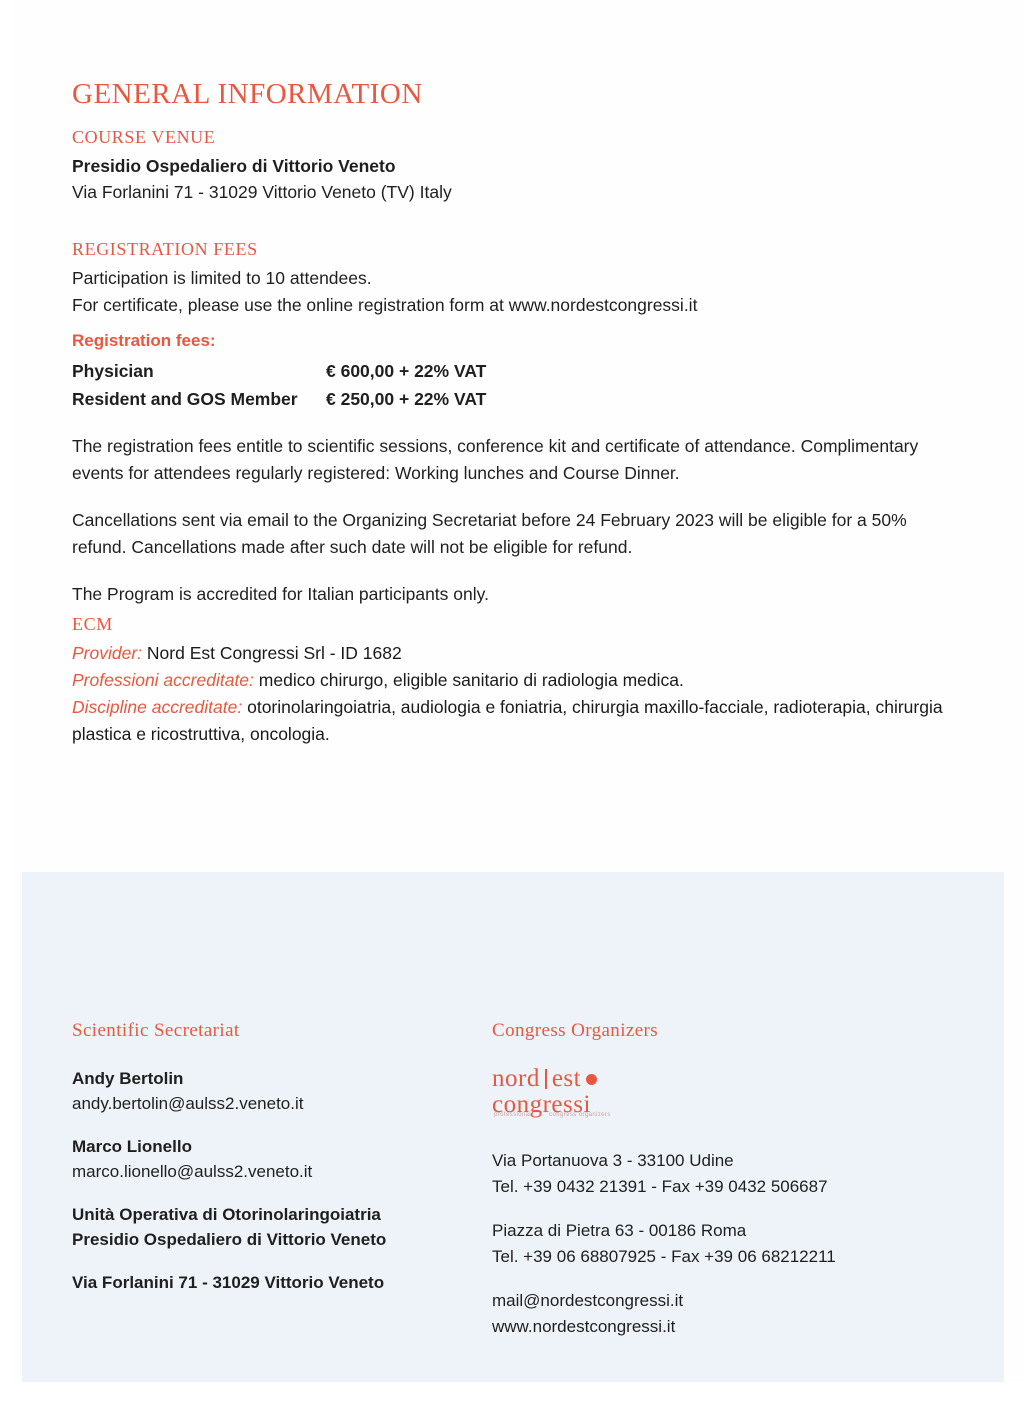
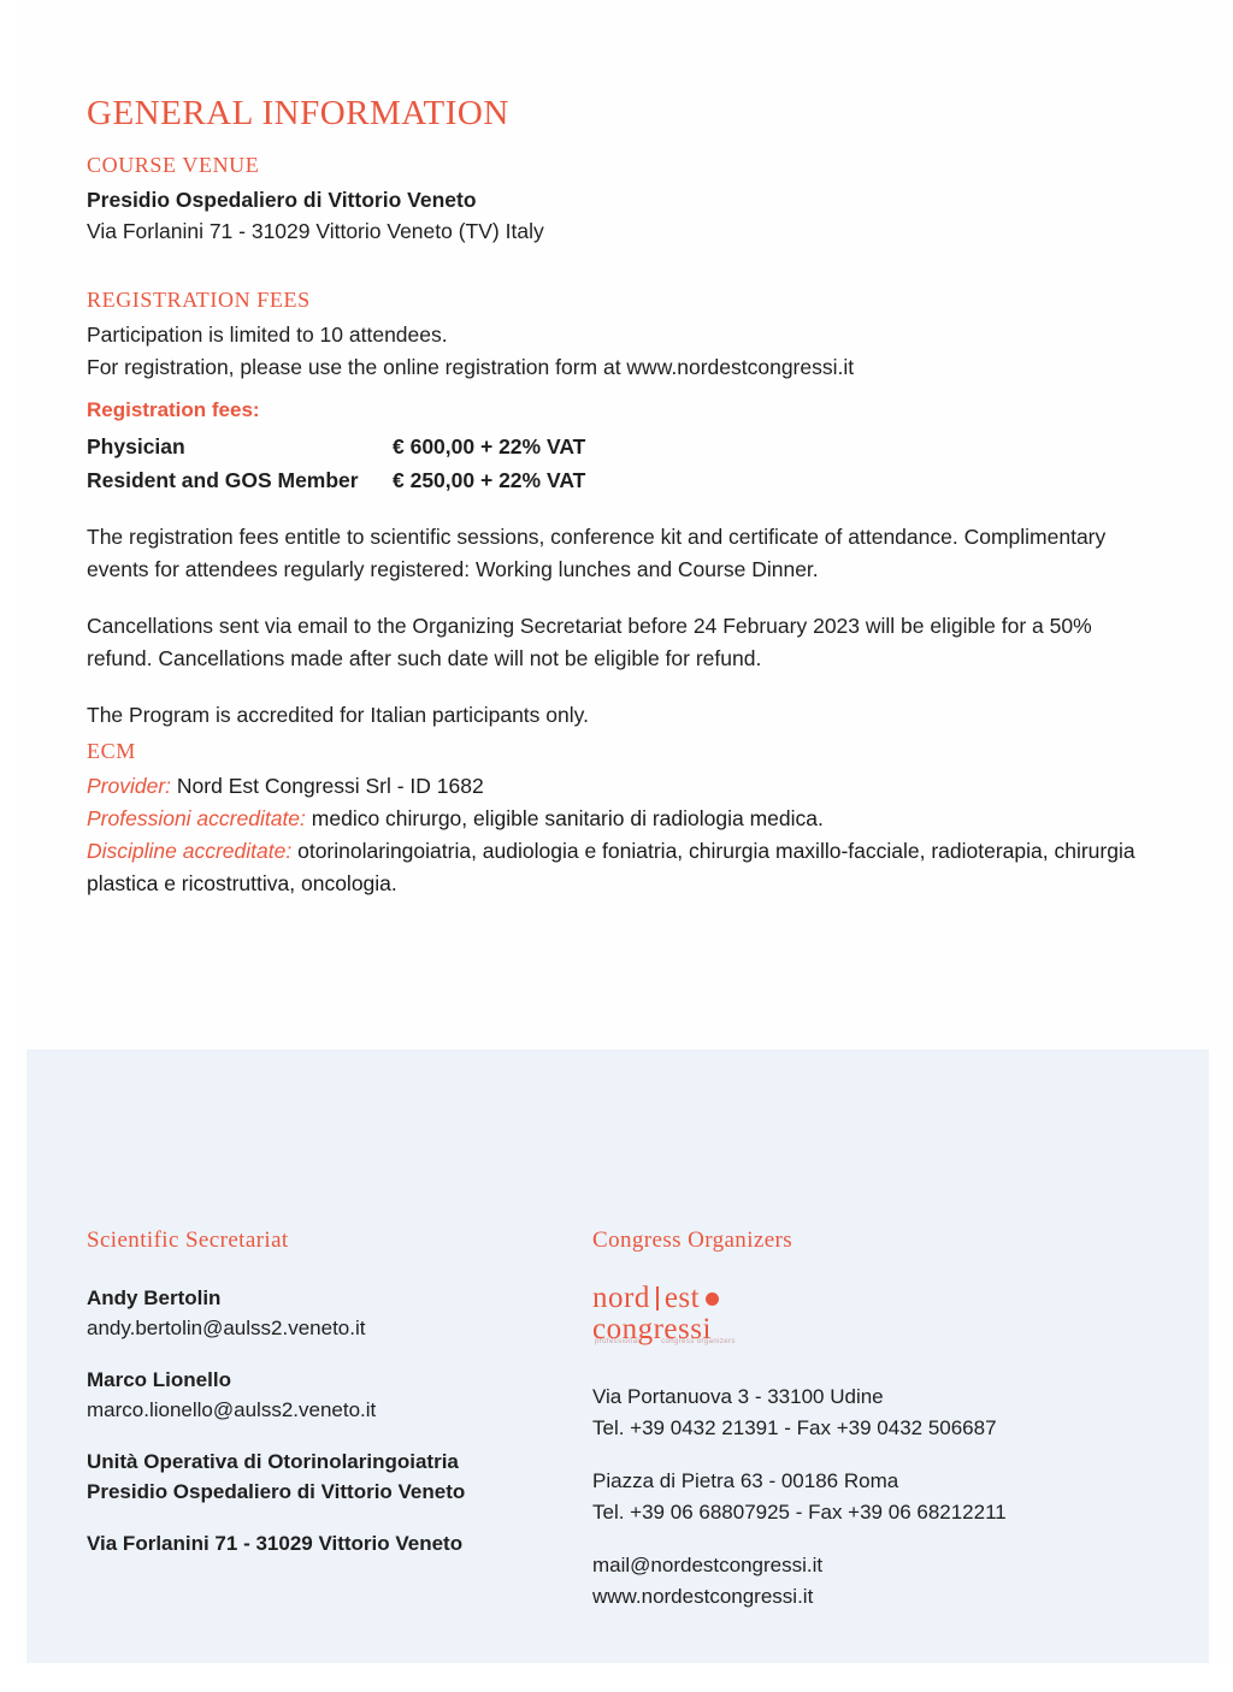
  GENERAL INFORMATION
  COURSE VENUE
  Presidio Ospedaliero di Vittorio Veneto
  Via Forlanini 71 - 31029 Vittorio Veneto (TV) Italy
  REGISTRATION FEES
  Participation is limited to 10 attendees.
- For certificate, please use the online registration form at www.nordestcongressi.it
+ For registration, please use the online registration form at www.nordestcongressi.it
  Registration fees:
  Physician	€ 600,00 + 22% VAT
  Resident and GOS Member	€ 250,00 + 22% VAT
  The registration fees entitle to scientific sessions, conference kit and certificate of attendance. Complimentary events for attendees regularly registered: Working lunches and Course Dinner.
  Cancellations sent via email to the Organizing Secretariat before 24 February 2023 will be eligible for a 50% refund. Cancellations made after such date will not be eligible for refund.
  The Program is accredited for Italian participants only.
  ECM
  Provider: Nord Est Congressi Srl - ID 1682
  Professioni accreditate: medico chirurgo, eligible sanitario di radiologia medica.
  Discipline accreditate: otorinolaringoiatria, audiologia e foniatria, chirurgia maxillo-facciale, radioterapia, chirurgia plastica e ricostruttiva, oncologia.
  Scientific Secretariat
  Andy Bertolin
  andy.bertolin@aulss2.veneto.it
  Marco Lionello
  marco.lionello@aulss2.veneto.it
  Unità Operativa di Otorinolaringoiatria
  Presidio Ospedaliero di Vittorio Veneto
  Via Forlanini 71 - 31029 Vittorio Veneto
  Congress Organizers
  nord est
  congressi
  Via Portanuova 3 - 33100 Udine
  Tel. +39 0432 21391 - Fax +39 0432 506687
  Piazza di Pietra 63 - 00186 Roma
  Tel. +39 06 68807925 - Fax +39 06 68212211
  mail@nordestcongressi.it
  www.nordestcongressi.it
